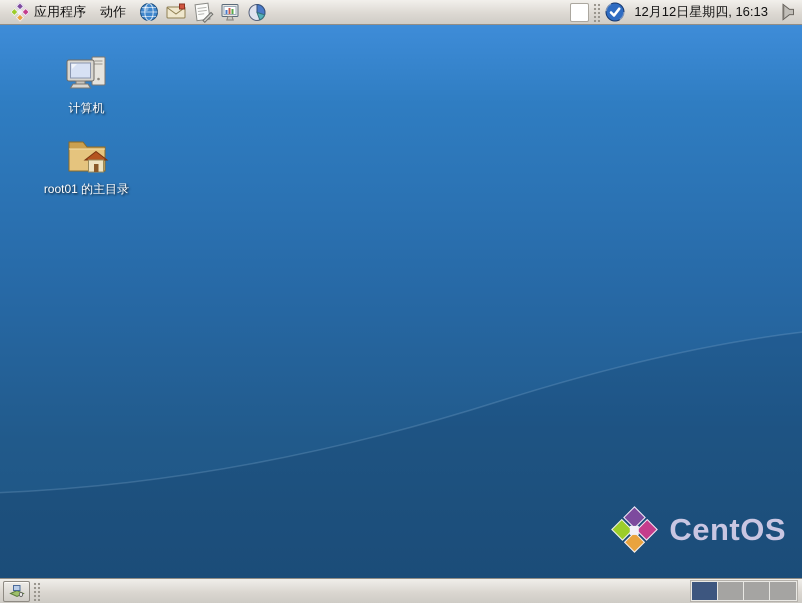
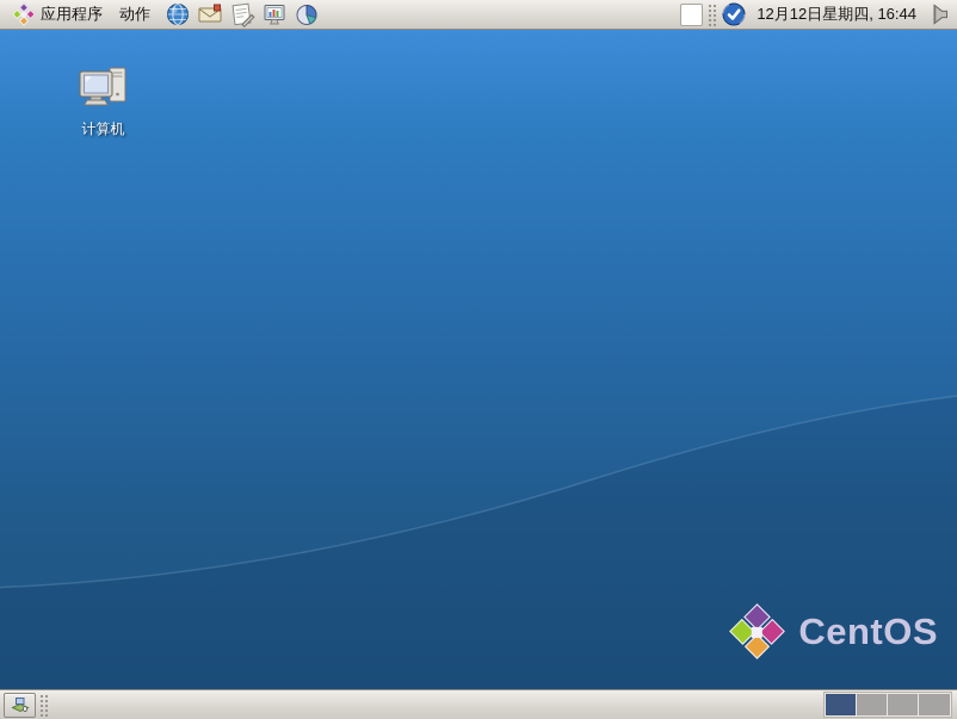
  应用程序
  动作
- 12月12日星期四, 16:13
+ 12月12日星期四, 16:44
  计算机
- root01 的主目录
  CentOS
